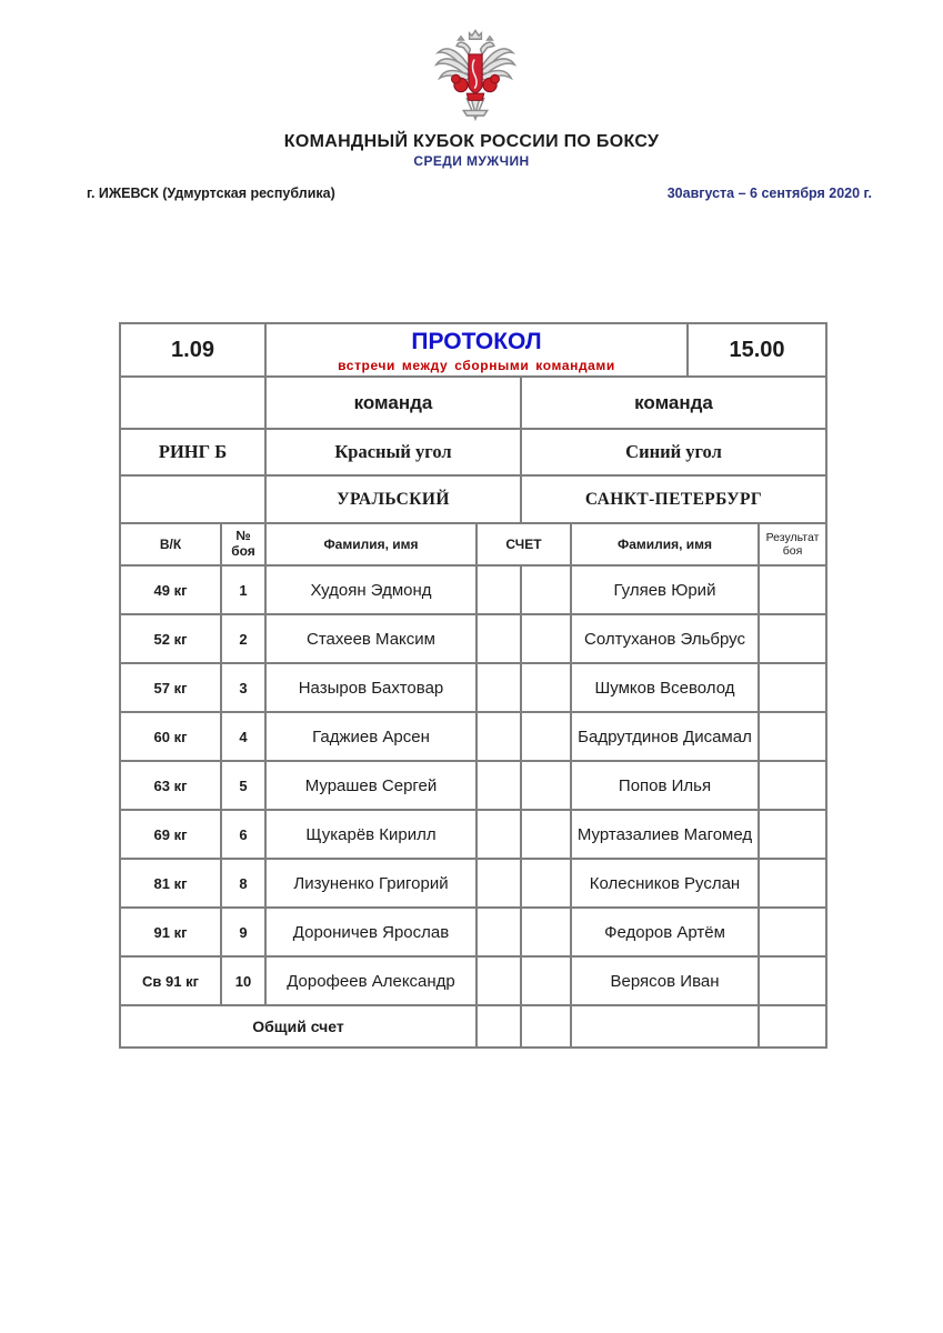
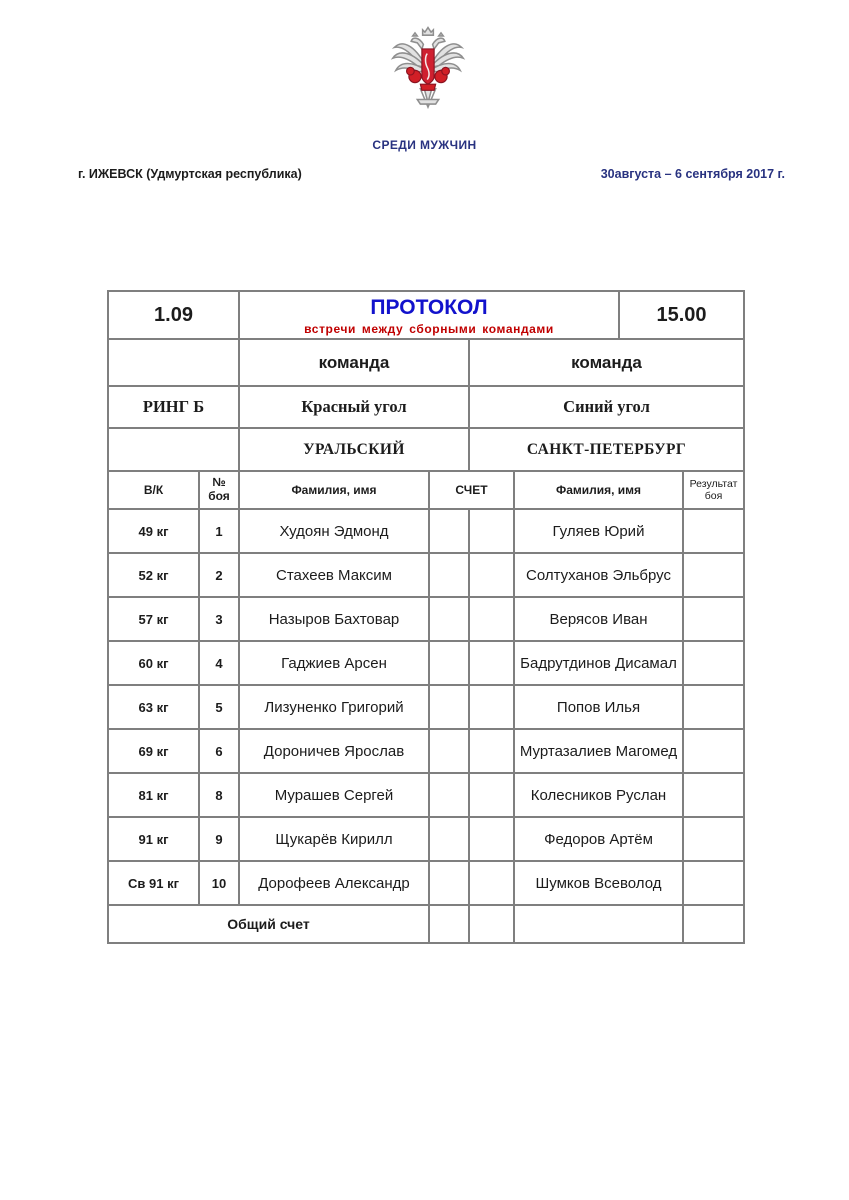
- КОМАНДНЫЙ КУБОК РОССИИ ПО БОКСУ
  СРЕДИ МУЖЧИН
  г. ИЖЕВСК (Удмуртская республика)
- 30августа – 6 сентября 2020 г.
+ 30августа – 6 сентября 2017 г.
  1.09	ПРОТОКОЛ встречи между сборными командами	15.00
  	команда	команда
  РИНГ Б	Красный угол	Синий угол
  	УРАЛЬСКИЙ	САНКТ-ПЕТЕРБУРГ
  В/К	№ боя	Фамилия, имя	СЧЕТ	Фамилия, имя	Результат боя
  49 кг	1	Худоян Эдмонд			Гуляев Юрий
  52 кг	2	Стахеев Максим			Солтуханов Эльбрус
- 57 кг	3	Назыров Бахтовар			Шумков Всеволод
+ 57 кг	3	Назыров Бахтовар			Верясов Иван
  60 кг	4	Гаджиев Арсен			Бадрутдинов Дисамал
- 63 кг	5	Мурашев Сергей			Попов Илья
+ 63 кг	5	Лизуненко Григорий			Попов Илья
- 69 кг	6	Щукарёв Кирилл			Муртазалиев Магомед
+ 69 кг	6	Дороничев Ярослав			Муртазалиев Магомед
- 81 кг	8	Лизуненко Григорий			Колесников Руслан
+ 81 кг	8	Мурашев Сергей			Колесников Руслан
- 91 кг	9	Дороничев Ярослав			Федоров Артём
+ 91 кг	9	Щукарёв Кирилл			Федоров Артём
- Св 91 кг	10	Дорофеев Александр			Верясов Иван
+ Св 91 кг	10	Дорофеев Александр			Шумков Всеволод
  Общий счет
